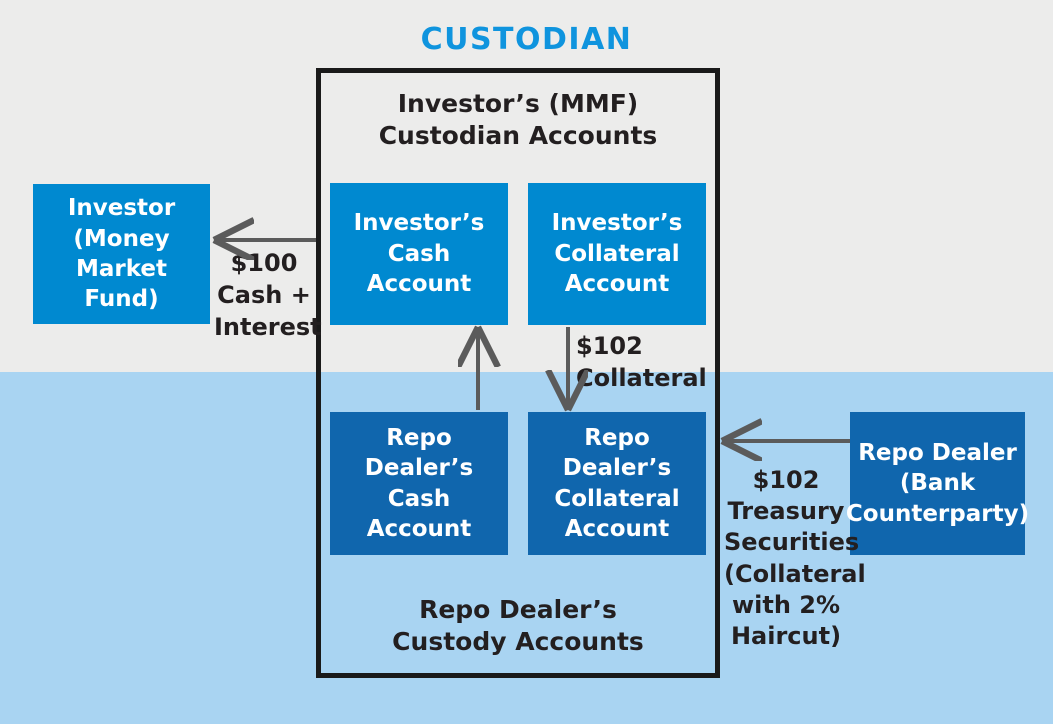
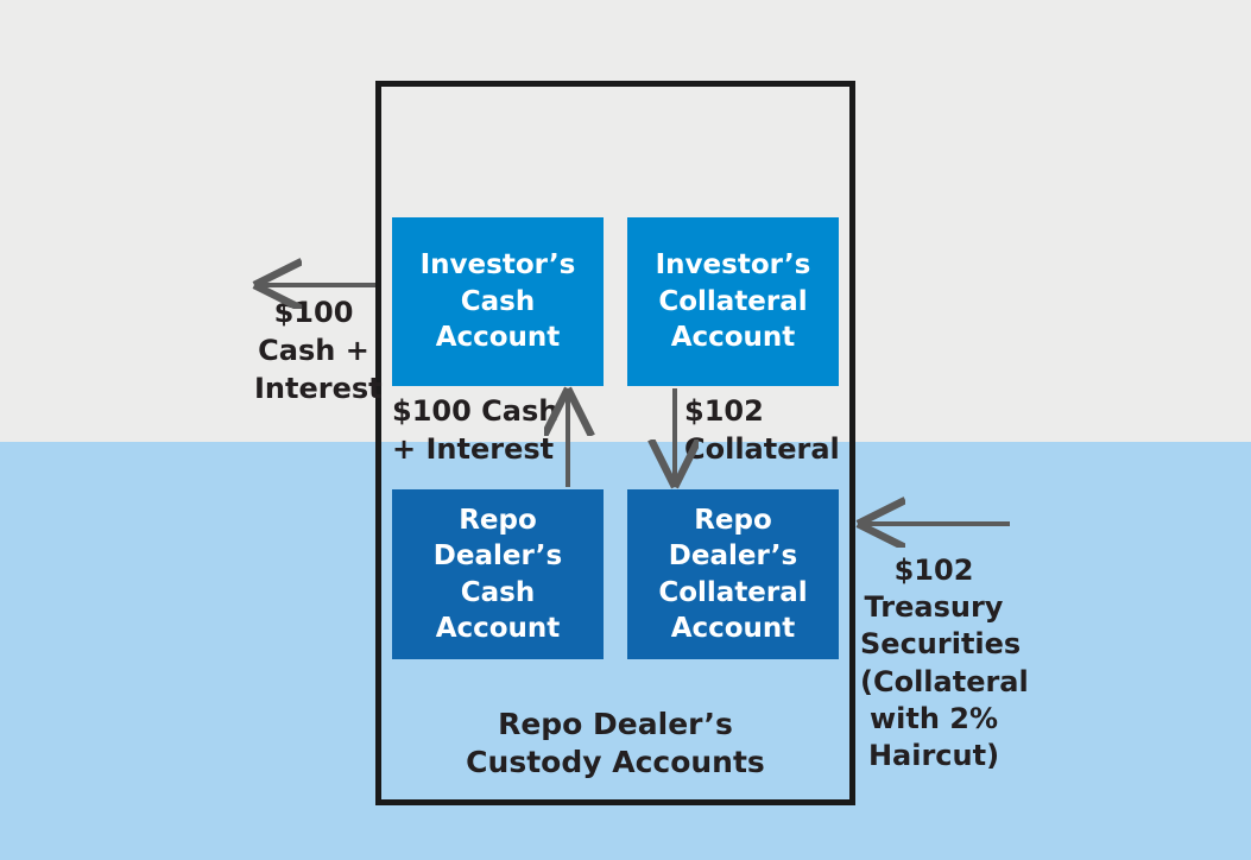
- CUSTODIAN
- Investor’s (MMF)
- Custodian Accounts
- Investor
- (Money
- Market Fund)
  Investor’s
  Cash
  Account
  Investor’s
  Collateral
  Account
  Repo Dealer’s
  Cash
  Account
  Repo Dealer’s
  Collateral
  Account
- Repo Dealer
- (Bank
- Counterparty)
  Repo Dealer’s
  Custody Accounts
  $100
  Cash +
  Interes
+ $100 Cash
+ + Interest
  $102
  Collateral
  $102
  Treasury
  Securitie
  (Collater
  with 2%
  Haircut)
